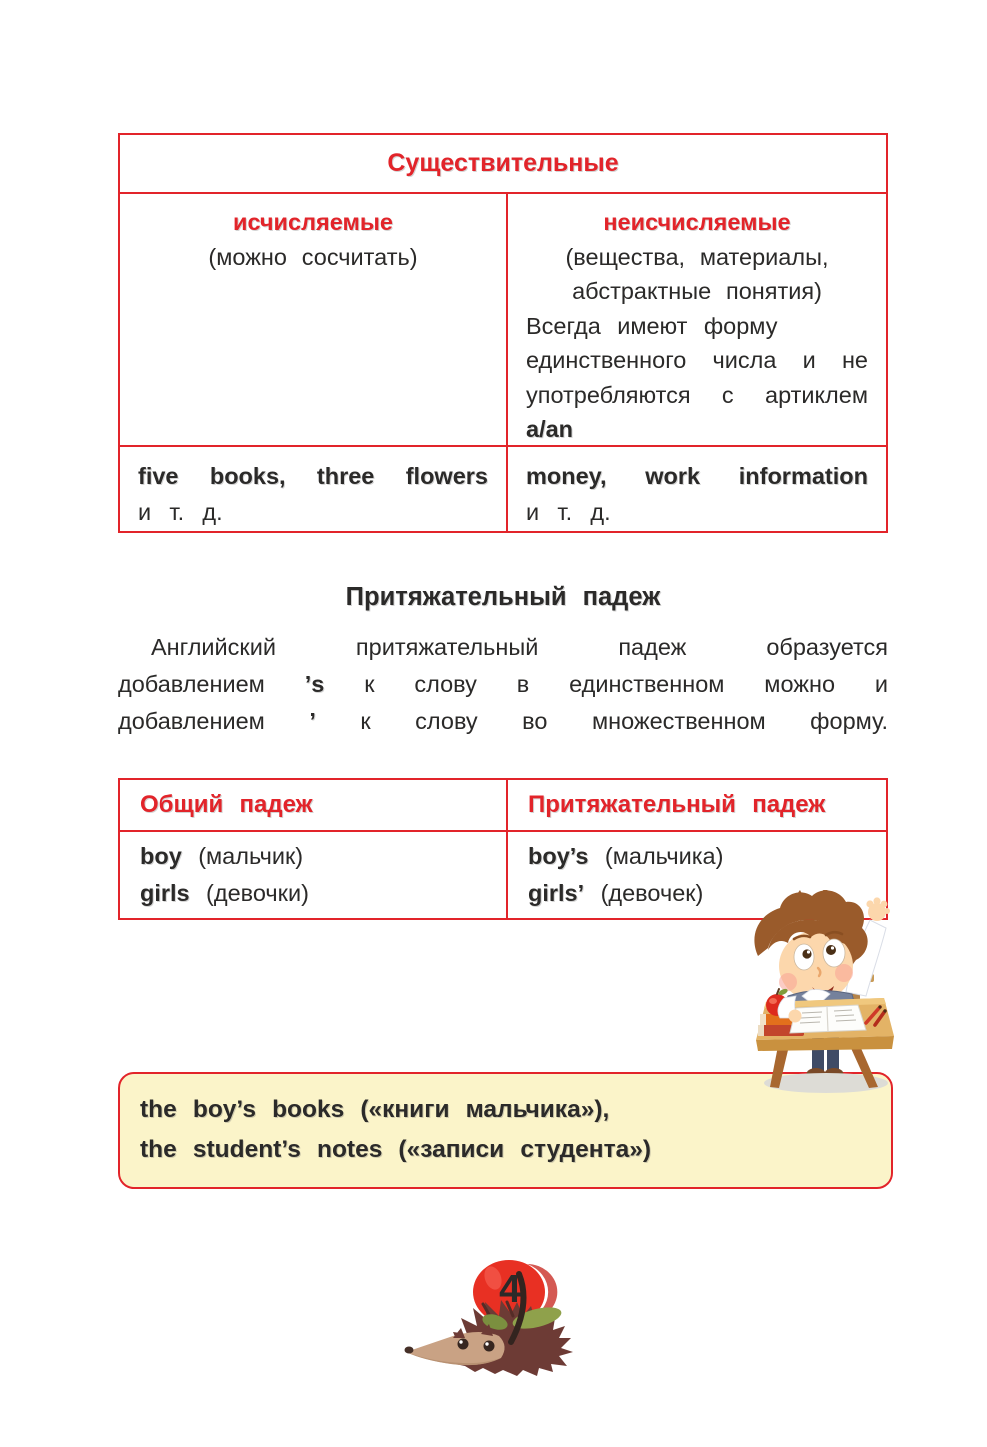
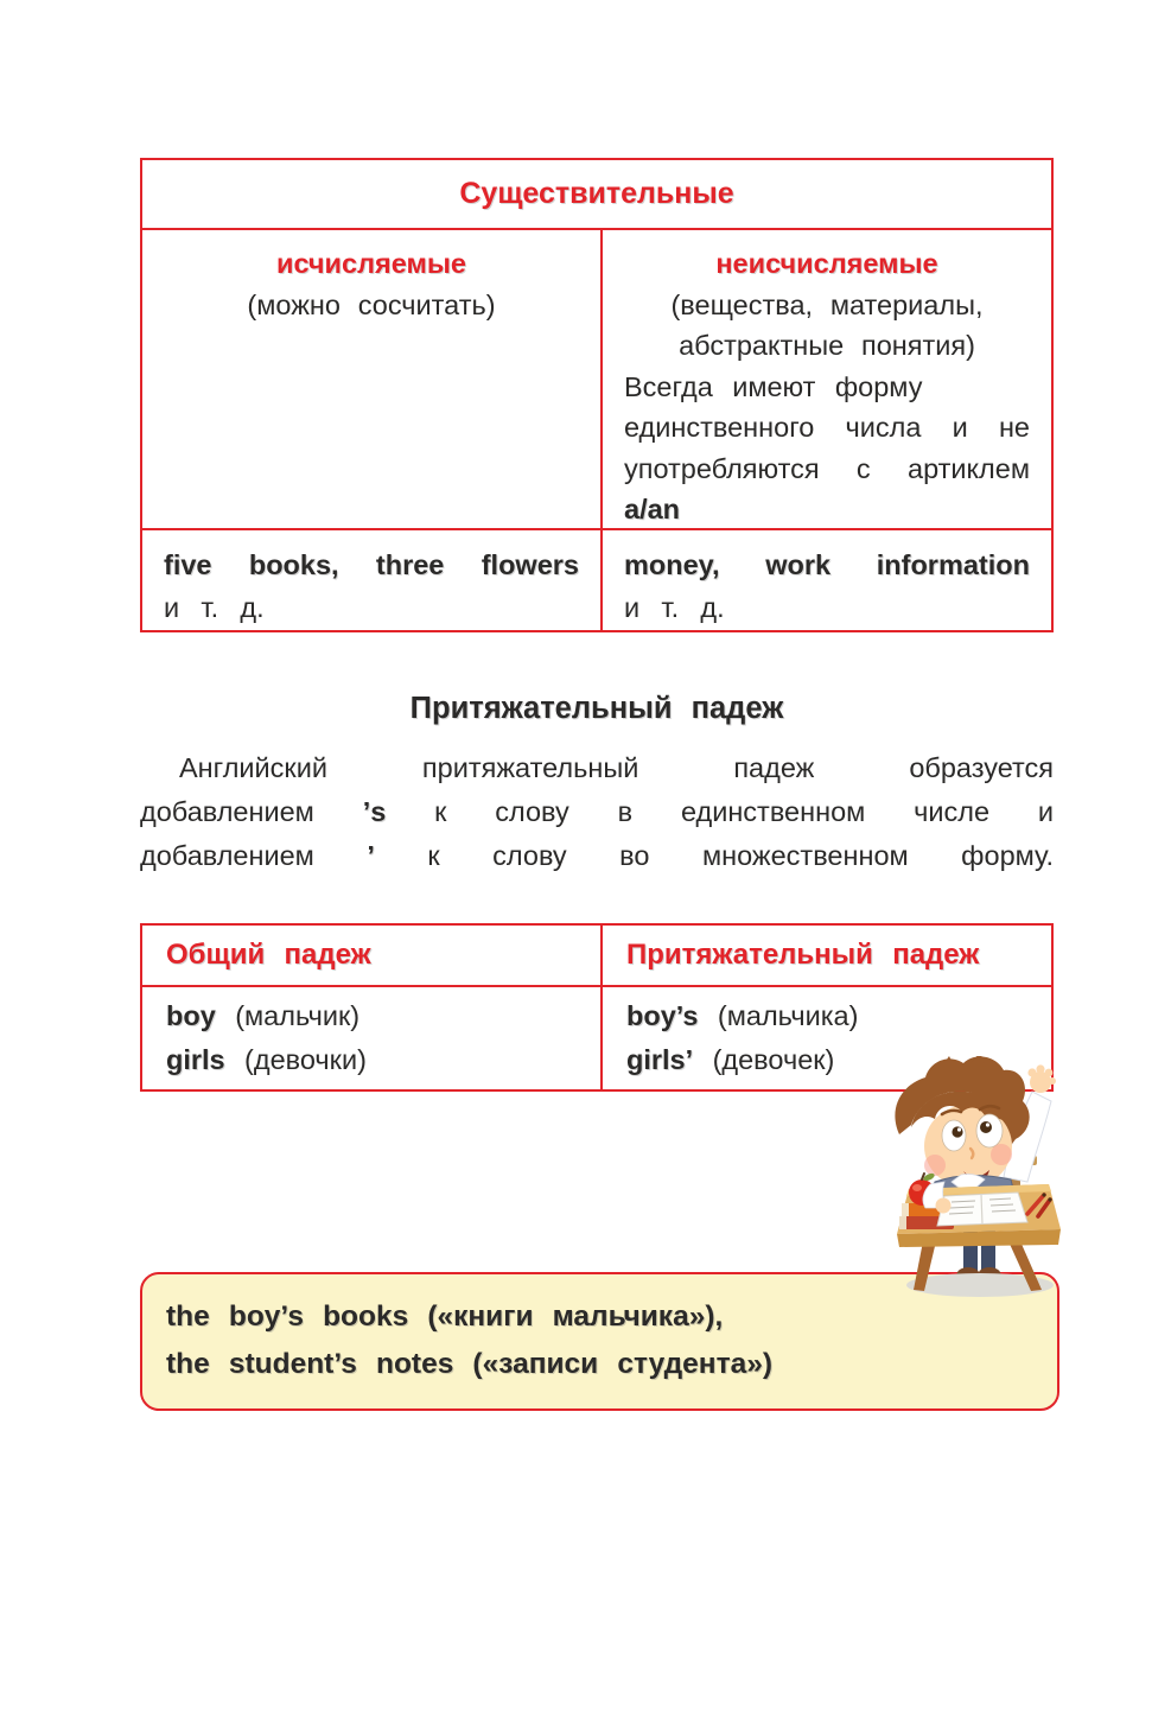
  Существительные
  исчисляемые
  (можно сосчитать)
  неисчисляемые
  (вещества, материалы,
  абстрактные понятия)
  Всегда имеют форму
  единственного числа и не
  употребляются с артиклем
  a/an
  five books, three flowers
  и т. д.
  money, work information
  и т. д.
  Притяжательный падеж
  Английский притяжательный падеж образуется
- добавлением ’s к слову в единственном можно и
+ добавлением ’s к слову в единственном числе и
  добавлением ’ к слову во множественном форму.
  Общий падеж
  Притяжательный падеж
  boy (мальчик)
  girls (девочки)
  boy’s (мальчика)
  girls’ (девочек)
  the boy’s books («книги мальчика»),
  the student’s notes («записи студента»)
- 4
